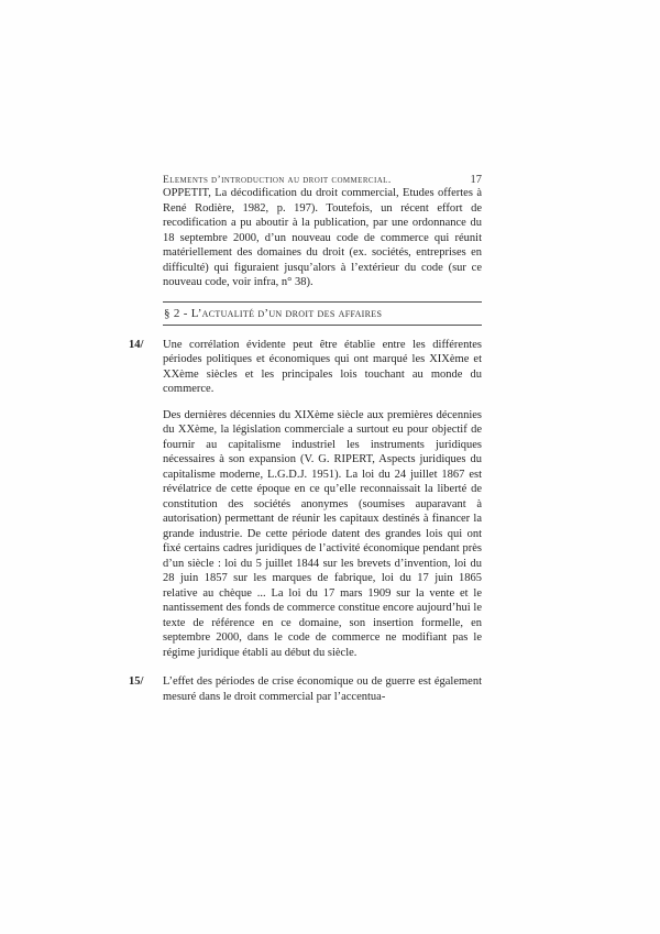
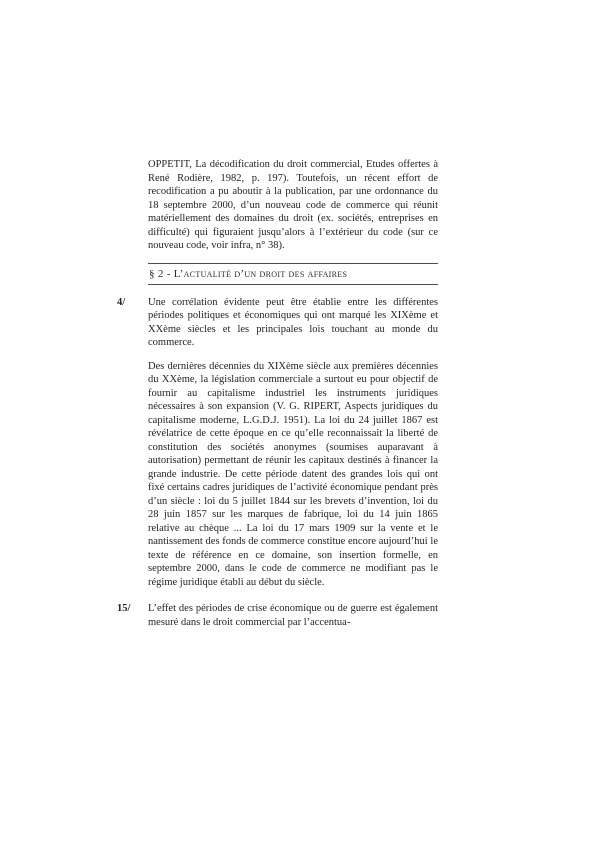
- Elements d’introduction au droit commercial.
- 17
  OPPETIT, La décodification du droit commercial, Etudes offertes à René Rodière, 1982, p. 197). Toutefois, un récent effort de recodification a pu aboutir à la publication, par une ordonnance du 18 septembre 2000, d’un nouveau code de commerce qui réunit matériellement des domaines du droit (ex. sociétés, entreprises en difficulté) qui figuraient jusqu’alors à l’extérieur du code (sur ce nouveau code, voir infra, n° 38).
  § 2 - L’actualité d’un droit des affaires
- 14/
+ 4/
  Une corrélation évidente peut être établie entre les différentes périodes politiques et économiques qui ont marqué les XIXème et XXème siècles et les principales lois touchant au monde du commerce.
- Des dernières décennies du XIXème siècle aux premières décennies du XXème, la législation commerciale a surtout eu pour objectif de fournir au capitalisme industriel les instruments juridiques nécessaires à son expansion (V. G. RIPERT, Aspects juridiques du capitalisme moderne, L.G.D.J. 1951). La loi du 24 juillet 1867 est révélatrice de cette époque en ce qu’elle reconnaissait la liberté de constitution des sociétés anonymes (soumises auparavant à autorisation) permettant de réunir les capitaux destinés à financer la grande industrie. De cette période datent des grandes lois qui ont fixé certains cadres juridiques de l’activité économique pendant près d’un siècle : loi du 5 juillet 1844 sur les brevets d’invention, loi du 28 juin 1857 sur les marques de fabrique, loi du 17 juin 1865 relative au chèque ... La loi du 17 mars 1909 sur la vente et le nantissement des fonds de commerce constitue encore aujourd’hui le texte de référence en ce domaine, son insertion formelle, en septembre 2000, dans le code de commerce ne modifiant pas le régime juridique établi au début du siècle.
+ Des dernières décennies du XIXème siècle aux premières décennies du XXème, la législation commerciale a surtout eu pour objectif de fournir au capitalisme industriel les instruments juridiques nécessaires à son expansion (V. G. RIPERT, Aspects juridiques du capitalisme moderne, L.G.D.J. 1951). La loi du 24 juillet 1867 est révélatrice de cette époque en ce qu’elle reconnaissait la liberté de constitution des sociétés anonymes (soumises auparavant à autorisation) permettant de réunir les capitaux destinés à financer la grande industrie. De cette période datent des grandes lois qui ont fixé certains cadres juridiques de l’activité économique pendant près d’un siècle : loi du 5 juillet 1844 sur les brevets d’invention, loi du 28 juin 1857 sur les marques de fabrique, loi du 14 juin 1865 relative au chèque ... La loi du 17 mars 1909 sur la vente et le nantissement des fonds de commerce constitue encore aujourd’hui le texte de référence en ce domaine, son insertion formelle, en septembre 2000, dans le code de commerce ne modifiant pas le régime juridique établi au début du siècle.
  15/
  L’effet des périodes de crise économique ou de guerre est également mesuré dans le droit commercial par l’accentua-
